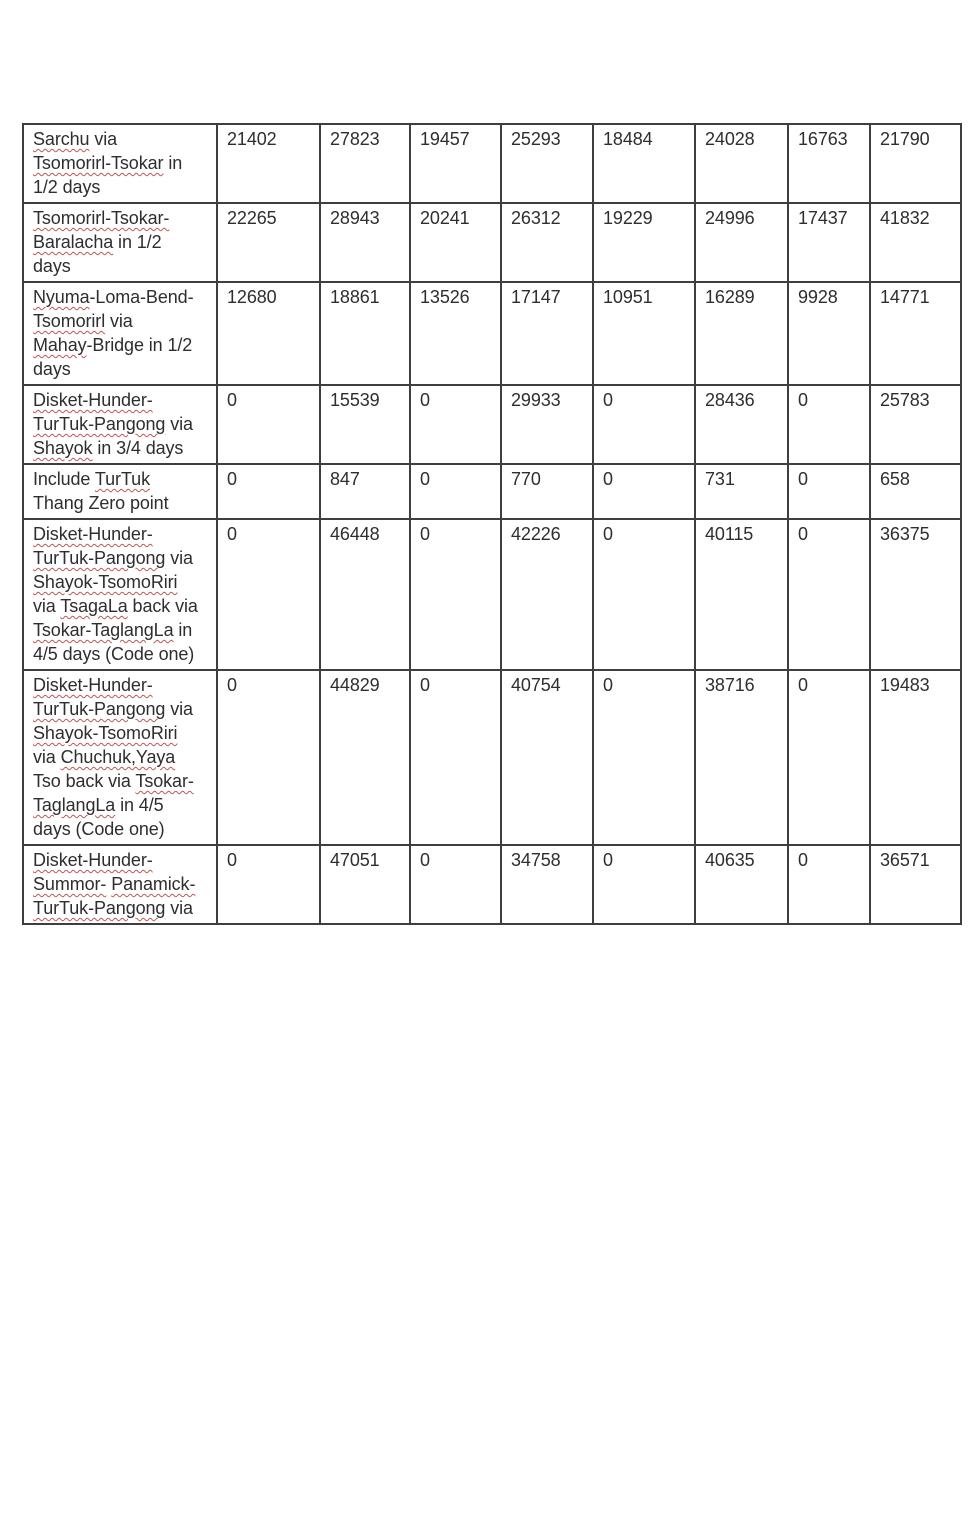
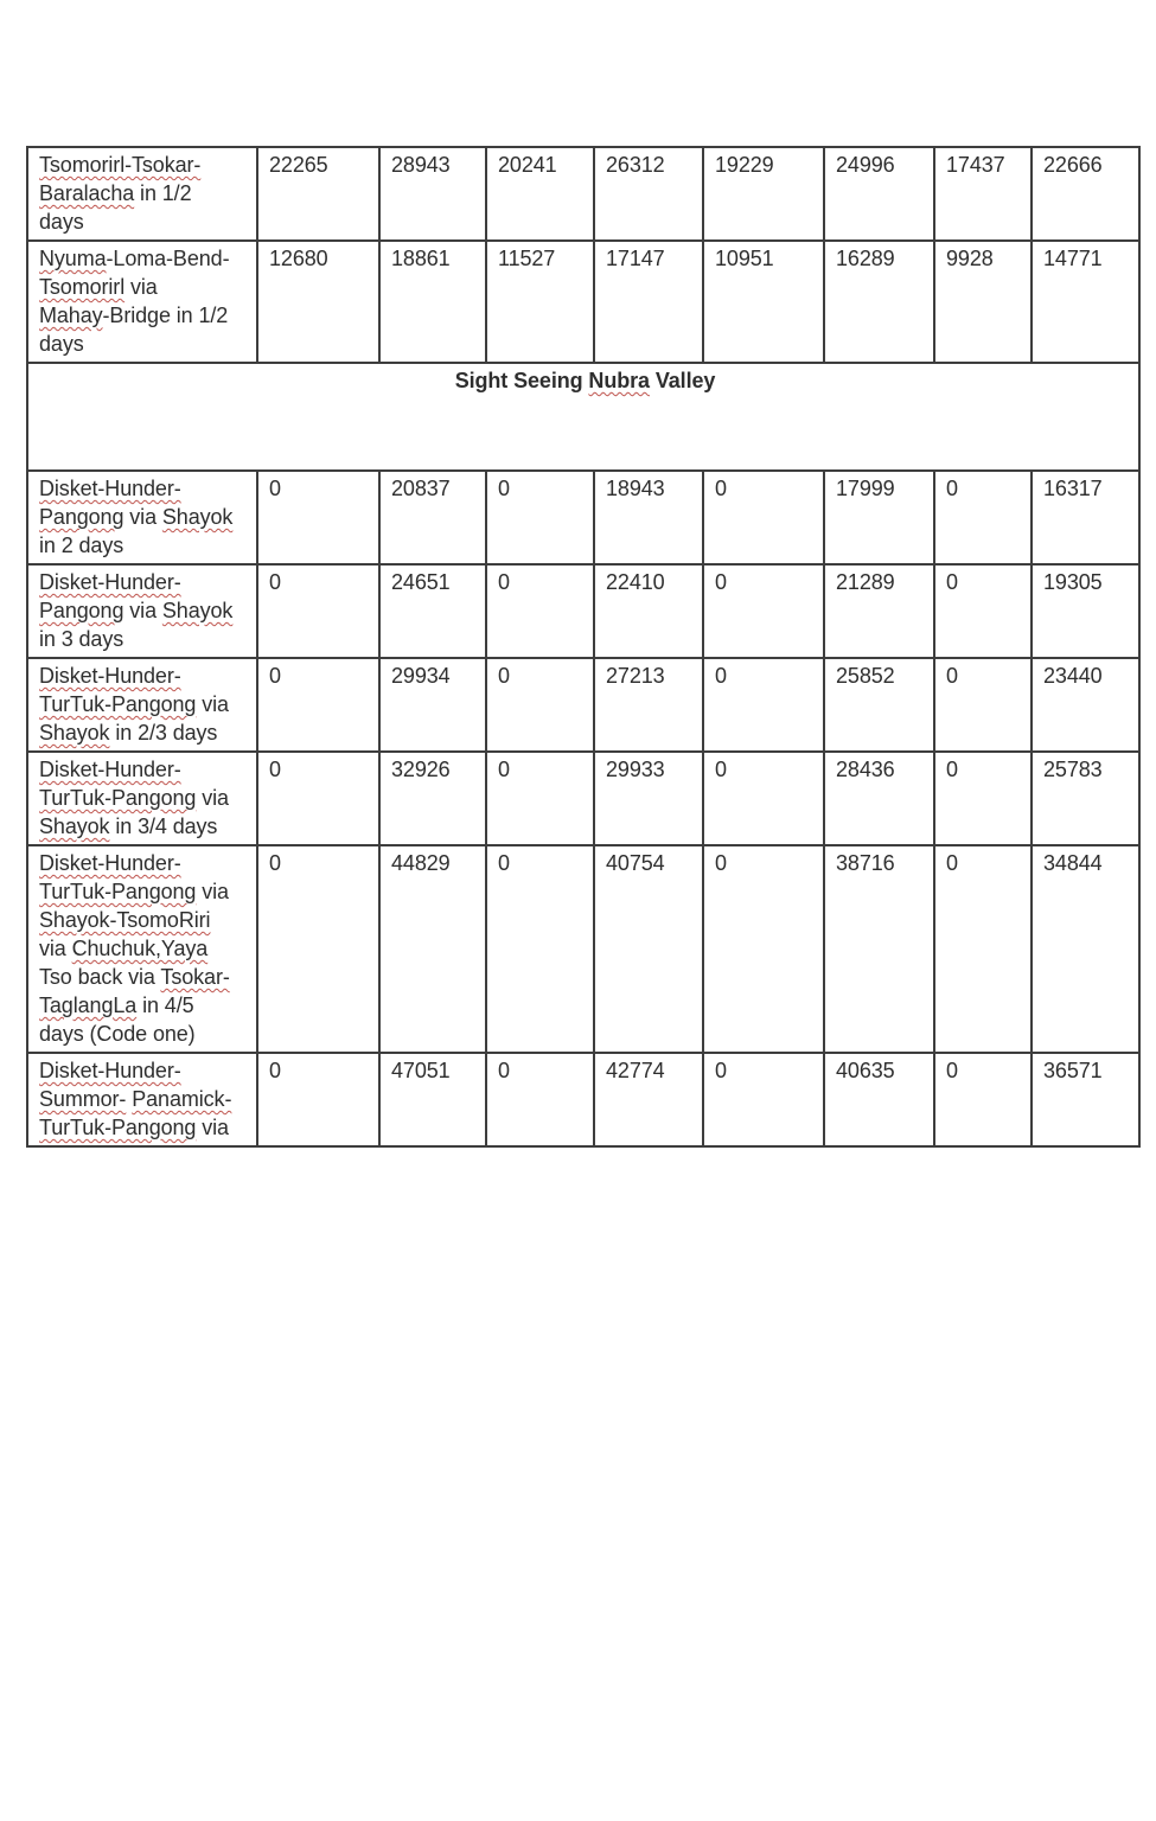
- Sarchu viaTsomorirl-Tsokar in1/2 days	21402	27823	19457	25293	18484	24028	16763	21790
- Tsomorirl-Tsokar-Baralacha in 1/2days	22265	28943	20241	26312	19229	24996	17437	41832
+ Tsomorirl-Tsokar-Baralacha in 1/2days	22265	28943	20241	26312	19229	24996	17437	22666
- Nyuma-Loma-Bend-Tsomorirl viaMahay-Bridge in 1/2days	12680	18861	13526	17147	10951	16289	9928	14771
+ Nyuma-Loma-Bend-Tsomorirl viaMahay-Bridge in 1/2days	12680	18861	11527	17147	10951	16289	9928	14771
+ Sight Seeing Nubra Valley
+ Disket-Hunder-Pangong via Shayokin 2 days	0	20837	0	18943	0	17999	0	16317
+ Disket-Hunder-Pangong via Shayokin 3 days	0	24651	0	22410	0	21289	0	19305
+ Disket-Hunder-TurTuk-Pangong viaShayok in 2/3 days	0	29934	0	27213	0	25852	0	23440
- Disket-Hunder-TurTuk-Pangong viaShayok in 3/4 days	0	15539	0	29933	0	28436	0	25783
+ Disket-Hunder-TurTuk-Pangong viaShayok in 3/4 days	0	32926	0	29933	0	28436	0	25783
- Include TurTukThang Zero point	0	847	0	770	0	731	0	658
- Disket-Hunder-TurTuk-Pangong viaShayok-TsomoRirivia TsagaLa back viaTsokar-TaglangLa in4/5 days (Code one)	0	46448	0	42226	0	40115	0	36375
- Disket-Hunder-TurTuk-Pangong viaShayok-TsomoRirivia Chuchuk,YayaTso back via Tsokar-TaglangLa in 4/5days (Code one)	0	44829	0	40754	0	38716	0	19483
+ Disket-Hunder-TurTuk-Pangong viaShayok-TsomoRirivia Chuchuk,YayaTso back via Tsokar-TaglangLa in 4/5days (Code one)	0	44829	0	40754	0	38716	0	34844
- Disket-Hunder-Summor- Panamick-TurTuk-Pangong via	0	47051	0	34758	0	40635	0	36571
+ Disket-Hunder-Summor- Panamick-TurTuk-Pangong via	0	47051	0	42774	0	40635	0	36571
